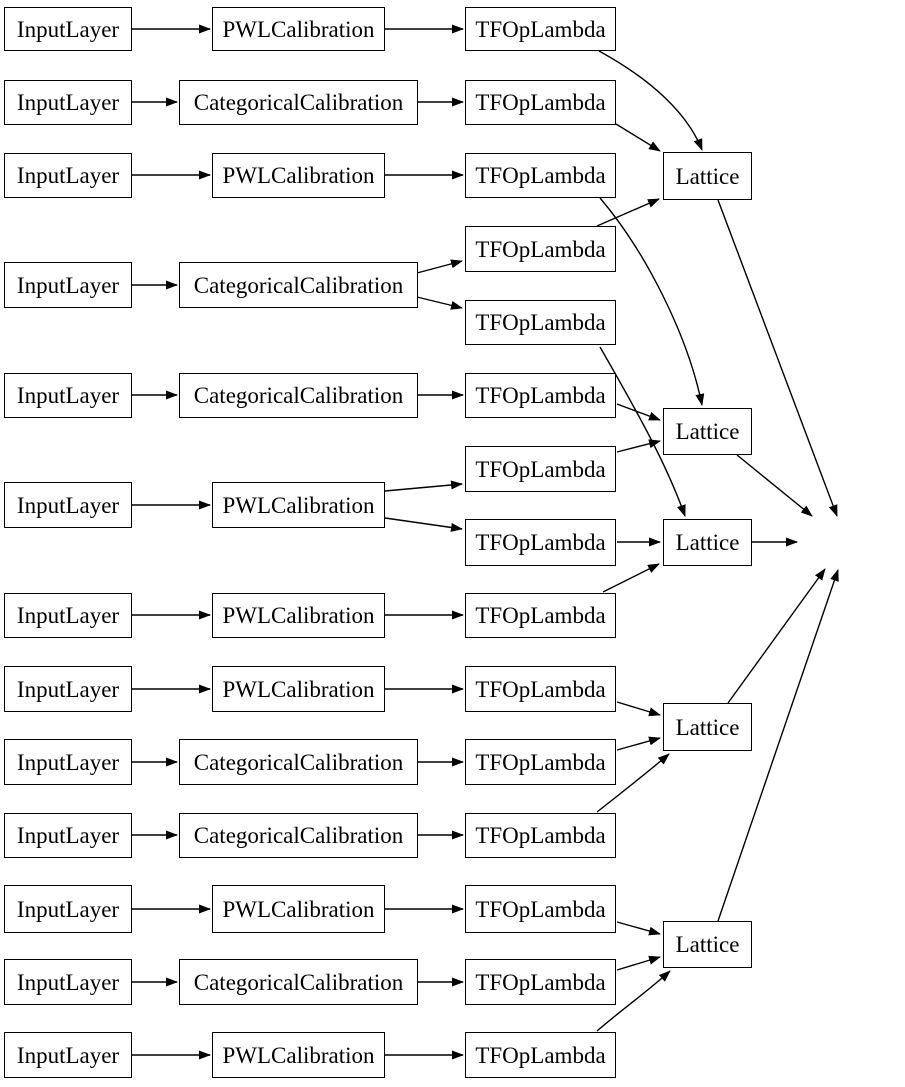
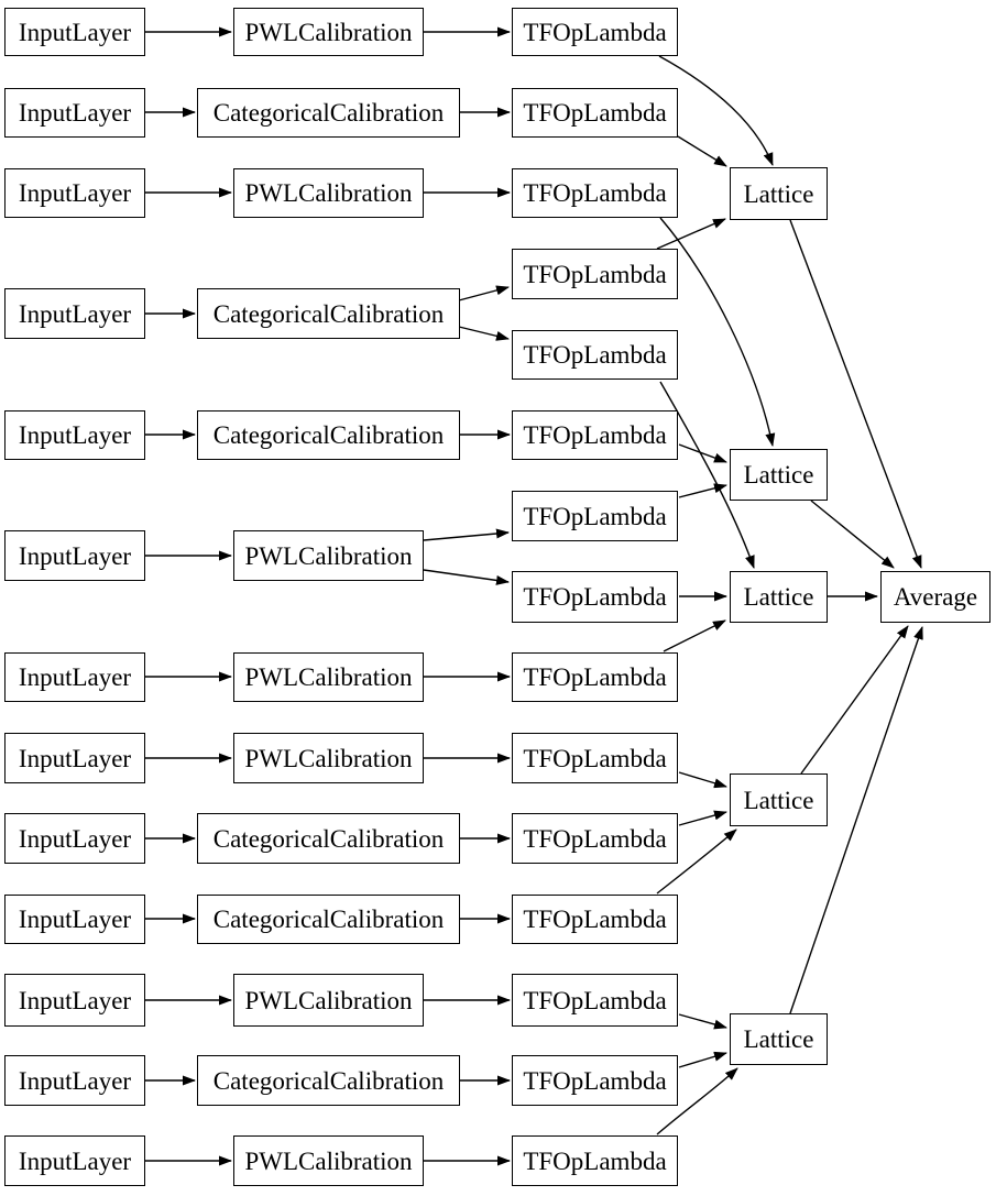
  InputLayer
  InputLayer
  InputLayer
  InputLayer
  InputLayer
  InputLayer
  InputLayer
  InputLayer
  InputLayer
  InputLayer
  InputLayer
  InputLayer
  InputLayer
  PWLCalibration
  CategoricalCalibration
  PWLCalibration
  CategoricalCalibration
  CategoricalCalibration
  PWLCalibration
  PWLCalibration
  PWLCalibration
  CategoricalCalibration
  CategoricalCalibration
  PWLCalibration
  CategoricalCalibration
  PWLCalibration
  TFOpLambda
  TFOpLambda
  TFOpLambda
  TFOpLambda
  TFOpLambda
  TFOpLambda
  TFOpLambda
  TFOpLambda
  TFOpLambda
  TFOpLambda
  TFOpLambda
  TFOpLambda
  TFOpLambda
  TFOpLambda
  TFOpLambda
  Lattice
  Lattice
  Lattice
  Lattice
  Lattice
+ Average
